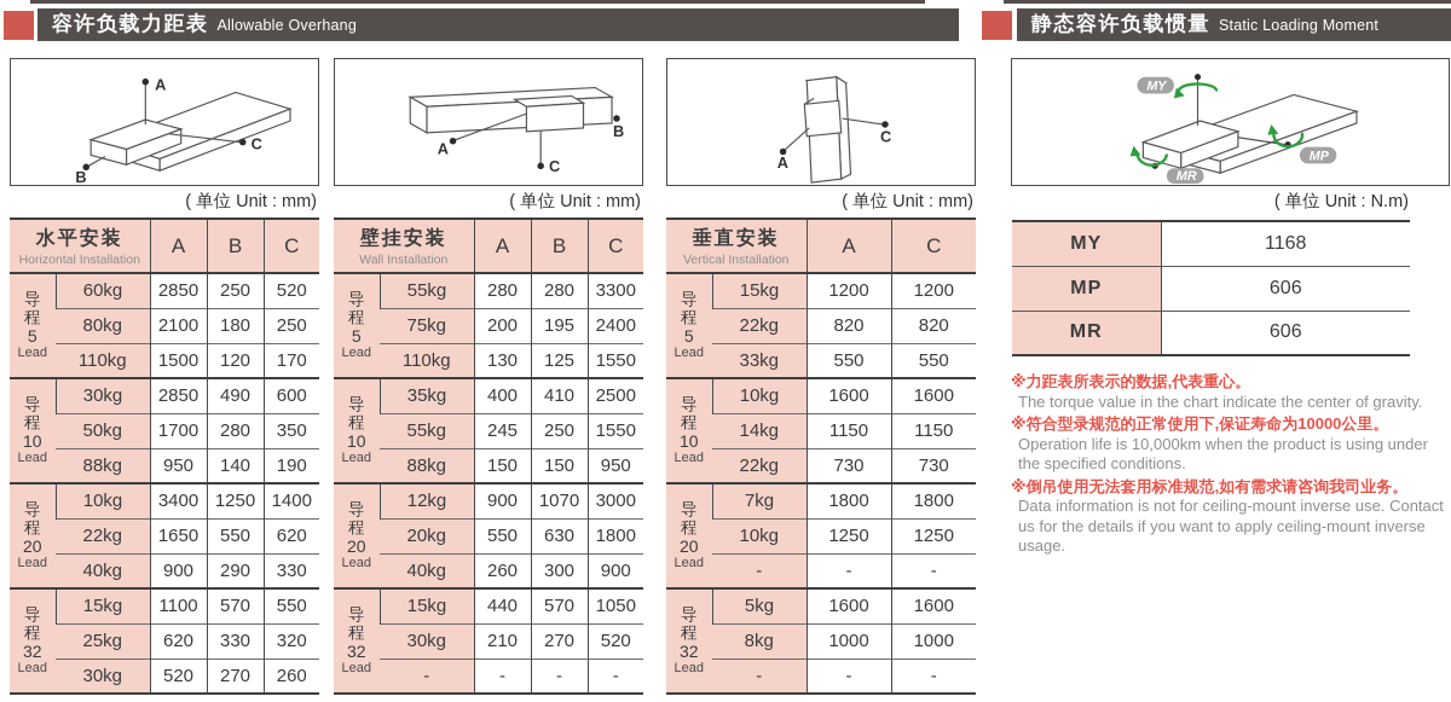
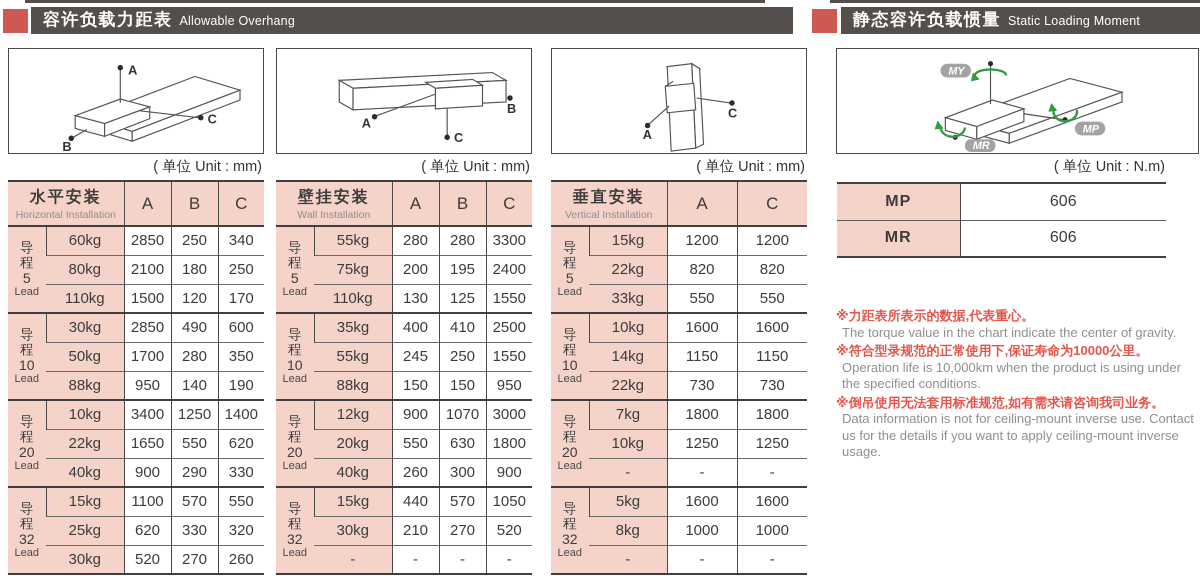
  容许负载力距表
  Allowable Overhang
  静态容许负载惯量
  Static Loading Moment
  A
  C
  B
  ( 单位 Unit : mm)
  水平安装Horizontal Installation	A	B	C
- 导程5Lead	60kg	2850	250	520
+ 导程5Lead	60kg	2850	250	340
  80kg	2100	180	250
  110kg	1500	120	170
  导程10Lead	30kg	2850	490	600
  50kg	1700	280	350
  88kg	950	140	190
  导程20Lead	10kg	3400	1250	1400
  22kg	1650	550	620
  40kg	900	290	330
  导程32Lead	15kg	1100	570	550
  25kg	620	330	320
  30kg	520	270	260
  A
  C
  B
  ( 单位 Unit : mm)
  壁挂安装Wall Installation	A	B	C
  导程5Lead	55kg	280	280	3300
  75kg	200	195	2400
  110kg	130	125	1550
  导程10Lead	35kg	400	410	2500
  55kg	245	250	1550
  88kg	150	150	950
  导程20Lead	12kg	900	1070	3000
  20kg	550	630	1800
  40kg	260	300	900
  导程32Lead	15kg	440	570	1050
  30kg	210	270	520
  -	-	-	-
  A
  C
  ( 单位 Unit : mm)
  垂直安装Vertical Installation	A	C
  导程5Lead	15kg	1200	1200
  22kg	820	820
  33kg	550	550
  导程10Lead	10kg	1600	1600
  14kg	1150	1150
  22kg	730	730
  导程20Lead	7kg	1800	1800
  10kg	1250	1250
  -	-	-
  导程32Lead	5kg	1600	1600
  8kg	1000	1000
  -	-	-
  MY
  MP
  MR
  ( 单位 Unit : N.m)
- MY	1168
  MP	606
  MR	606
  ※力距表所表示的数据,代表重心。
  The torque value in the chart indicate the center of gravity.
  ※符合型录规范的正常使用下,保证寿命为10000公里。
  Operation life is 10,000km when the product is using under the specified conditions.
  ※倒吊使用无法套用标准规范,如有需求请咨询我司业务。
  Data information is not for ceiling-mount inverse use. Contact us for the details if you want to apply ceiling-mount inverse usage.
